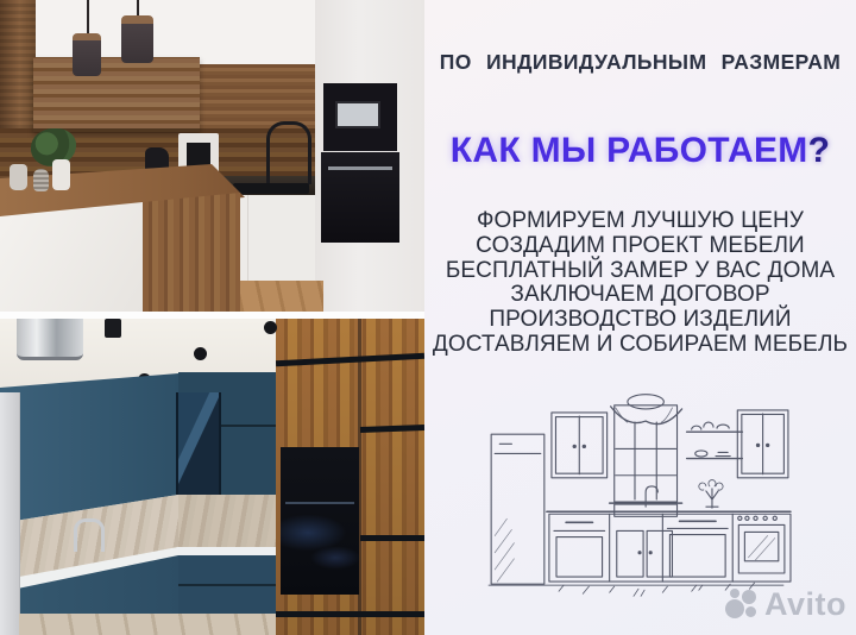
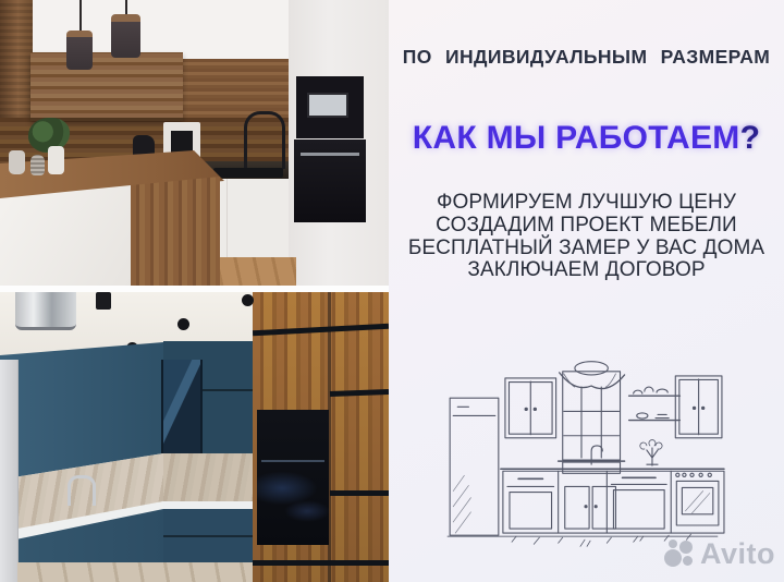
  ПО ИНДИВИДУАЛЬНЫМ РАЗМЕРАМ
  КАК МЫ РАБОТАЕМ?
  ФОРМИРУЕМ ЛУЧШУЮ ЦЕНУ
  СОЗДАДИМ ПРОЕКТ МЕБЕЛИ
  БЕСПЛАТНЫЙ ЗАМЕР У ВАС ДОМА
  ЗАКЛЮЧАЕМ ДОГОВОР
- ПРОИЗВОДСТВО ИЗДЕЛИЙ
- ДОСТАВЛЯЕМ И СОБИРАЕМ МЕБЕЛЬ
  Avito
